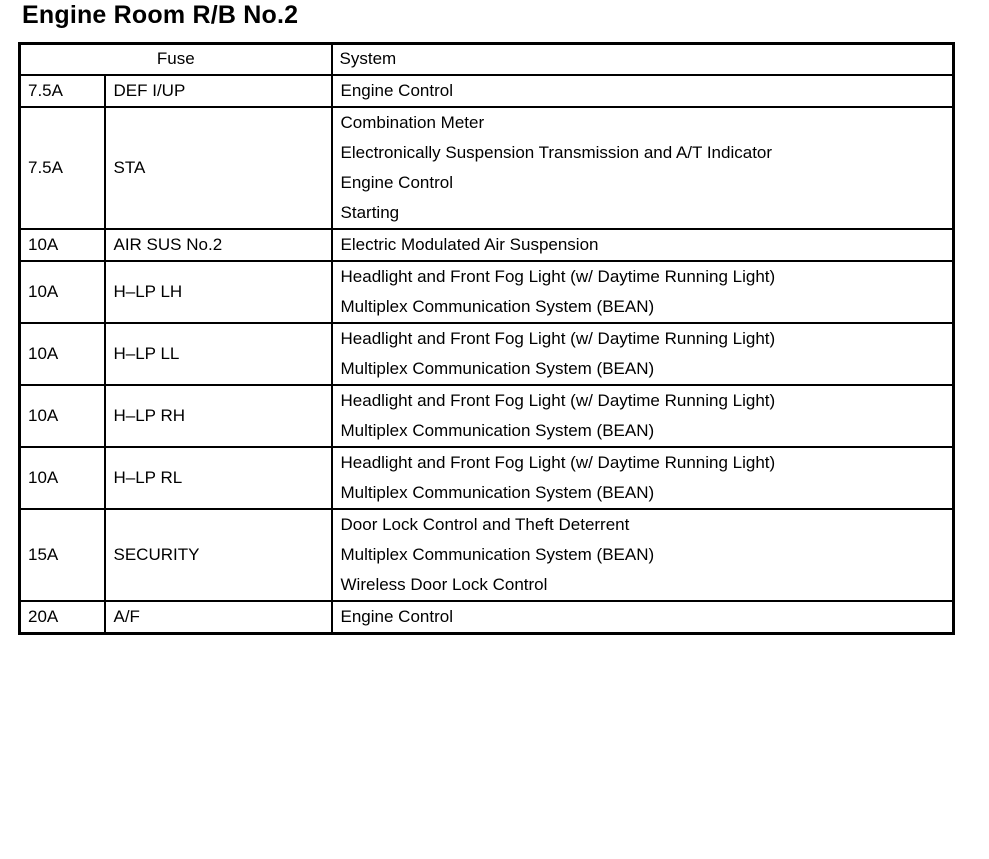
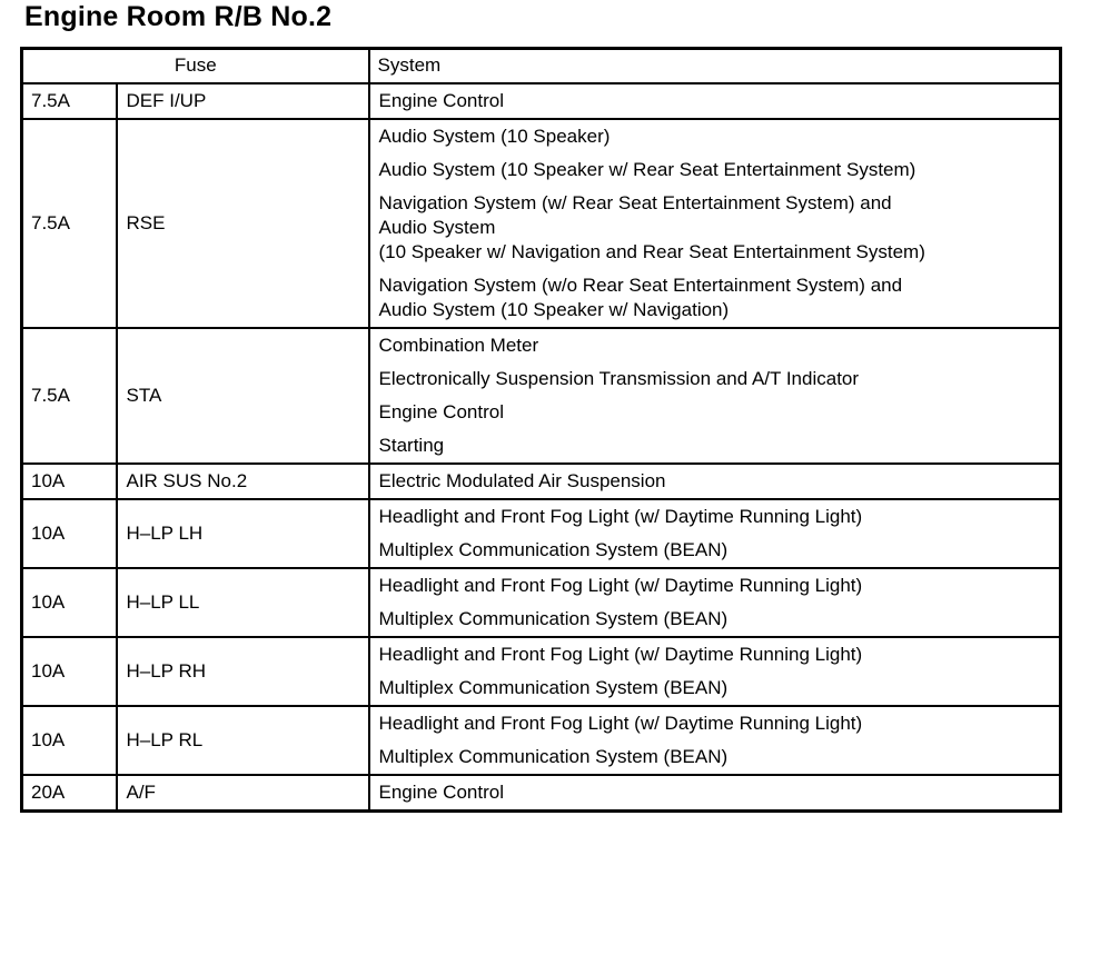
  Engine Room R/B No.2
  Fuse	System
  7.5A	DEF I/UP	Engine Control
+ 7.5A	RSE	Audio System (10 Speaker) Audio System (10 Speaker w/ Rear Seat Entertainment System) Navigation System (w/ Rear Seat Entertainment System) and Audio System (10 Speaker w/ Navigation and Rear Seat Entertainment System) Navigation System (w/o Rear Seat Entertainment System) and Audio System (10 Speaker w/ Navigation)
  7.5A	STA	Combination Meter Electronically Suspension Transmission and A/T Indicator Engine Control Starting
  10A	AIR SUS No.2	Electric Modulated Air Suspension
  10A	H–LP LH	Headlight and Front Fog Light (w/ Daytime Running Light) Multiplex Communication System (BEAN)
  10A	H–LP LL	Headlight and Front Fog Light (w/ Daytime Running Light) Multiplex Communication System (BEAN)
  10A	H–LP RH	Headlight and Front Fog Light (w/ Daytime Running Light) Multiplex Communication System (BEAN)
  10A	H–LP RL	Headlight and Front Fog Light (w/ Daytime Running Light) Multiplex Communication System (BEAN)
- 15A	SECURITY	Door Lock Control and Theft Deterrent Multiplex Communication System (BEAN) Wireless Door Lock Control
  20A	A/F	Engine Control
